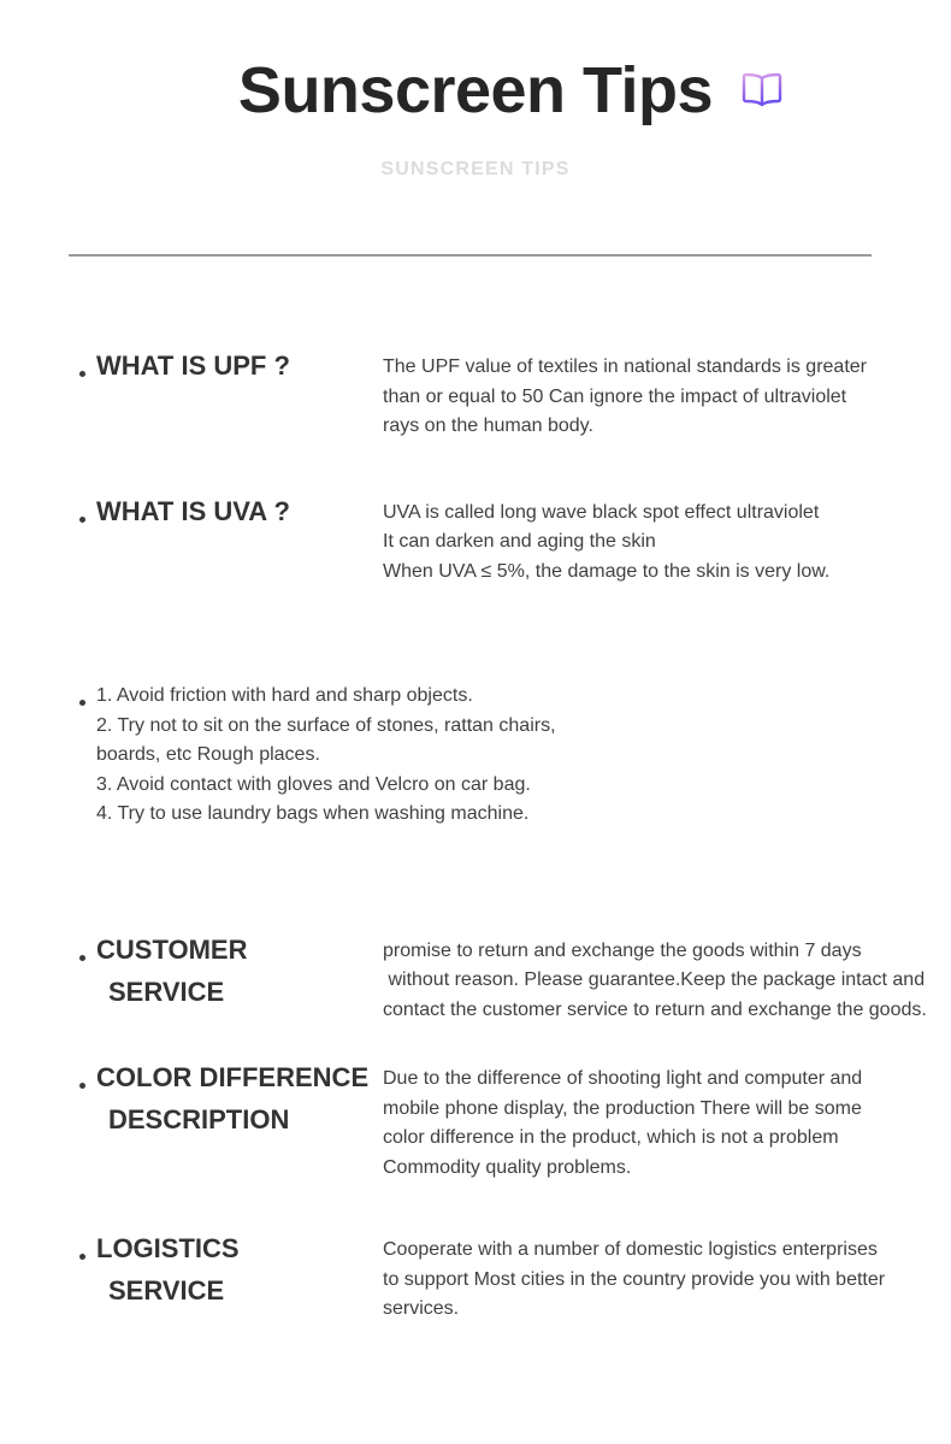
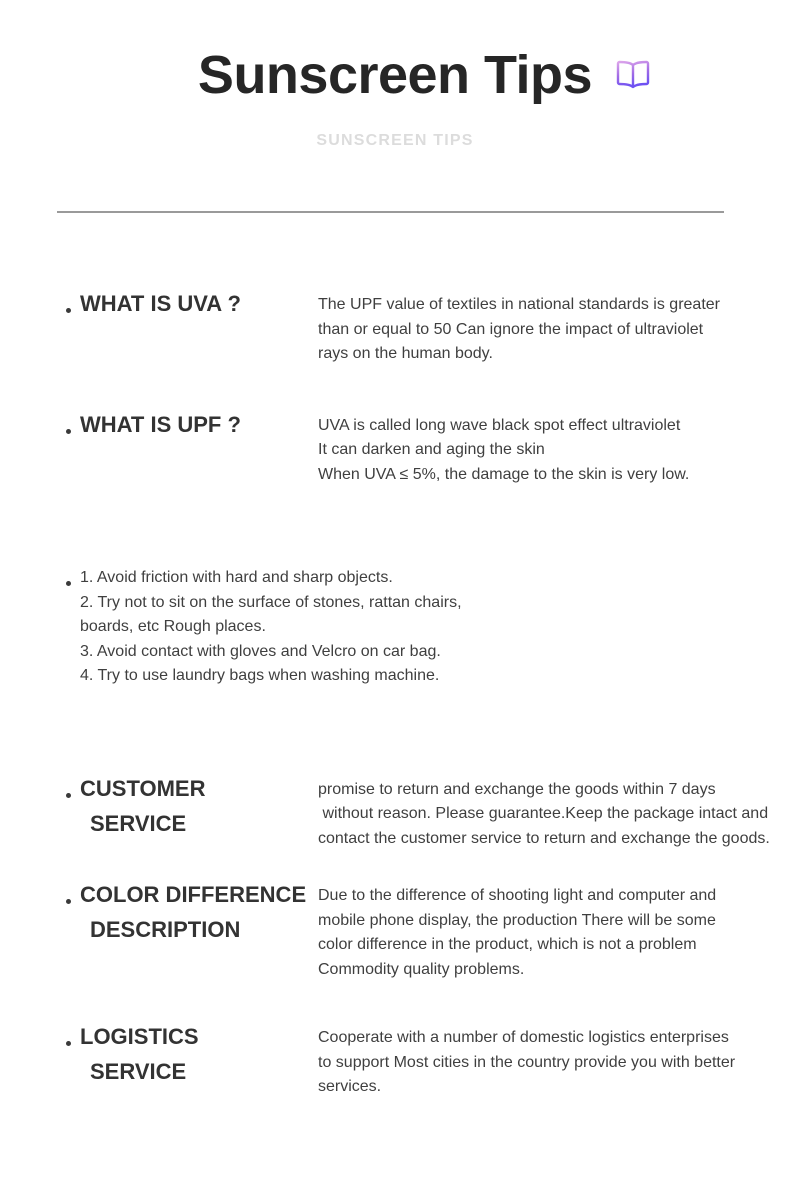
  Sunscreen Tips
  SUNSCREEN TIPS
- WHAT IS UPF ?
+ WHAT IS UVA ?
  The UPF value of textiles in national standards is greater
  than or equal to 50 Can ignore the impact of ultraviolet
  rays on the human body.
- WHAT IS UVA ?
+ WHAT IS UPF ?
  UVA is called long wave black spot effect ultraviolet
  It can darken and aging the skin
  When UVA ≤ 5%, the damage to the skin is very low.
  1. Avoid friction with hard and sharp objects.
  2. Try not to sit on the surface of stones, rattan chairs,
  boards, etc Rough places.
  3. Avoid contact with gloves and Velcro on car bag.
  4. Try to use laundry bags when washing machine.
  CUSTOMER
  SERVICE
  promise to return and exchange the goods within 7 days
  without reason. Please guarantee.Keep the package intact and
  contact the customer service to return and exchange the goods.
  COLOR DIFFERENCE
  DESCRIPTION
  Due to the difference of shooting light and computer and
  mobile phone display, the production There will be some
  color difference in the product, which is not a problem
  Commodity quality problems.
  LOGISTICS
  SERVICE
  Cooperate with a number of domestic logistics enterprises
  to support Most cities in the country provide you with better
  services.
